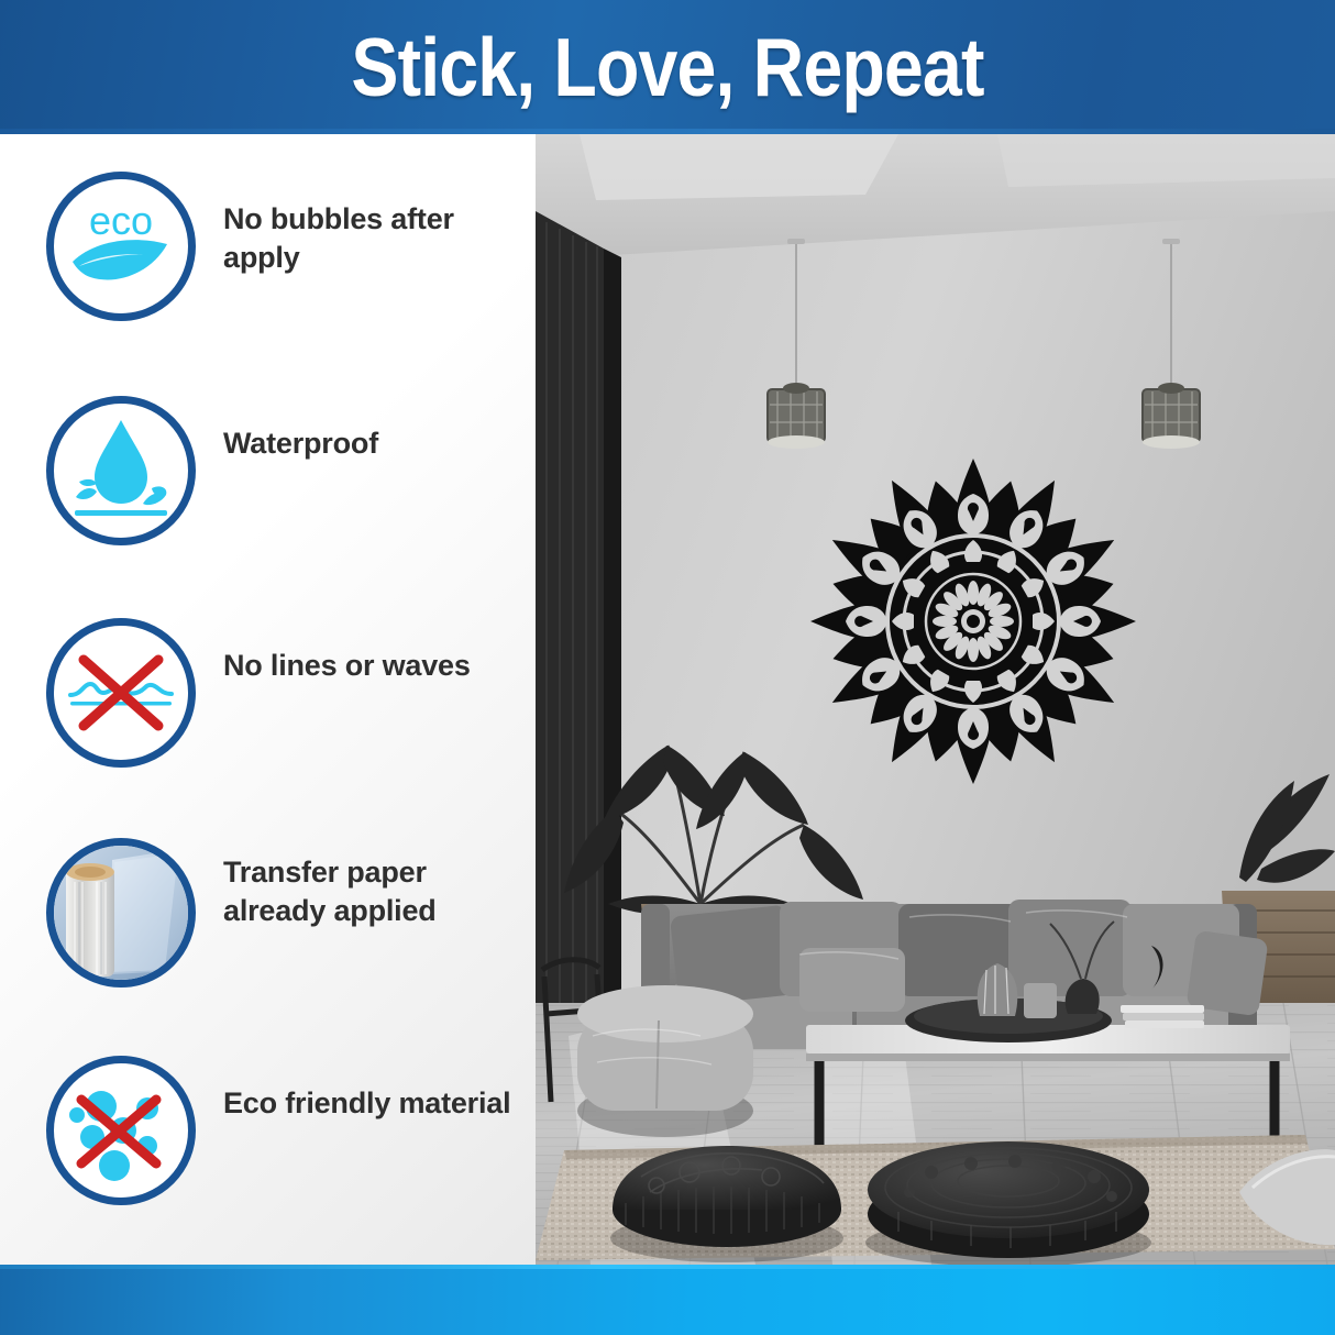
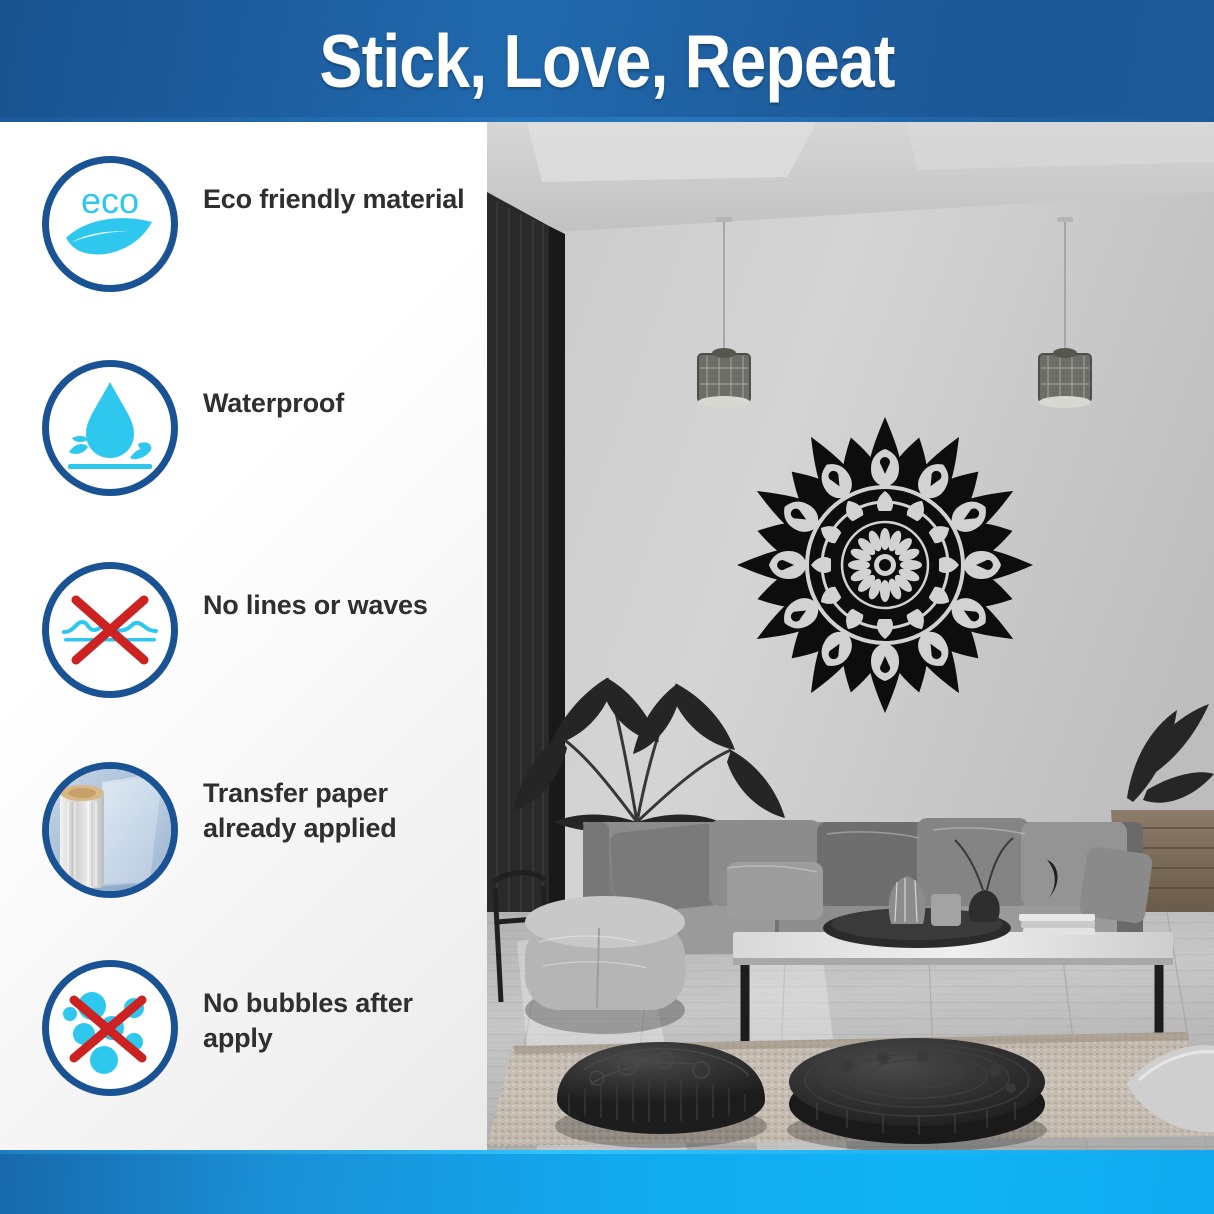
  Stick, Love, Repeat
  eco
- No bubbles after apply
+ Eco friendly material
  Waterproof
  No lines or waves
  Transfer paper already applied
- Eco friendly material
+ No bubbles after apply
